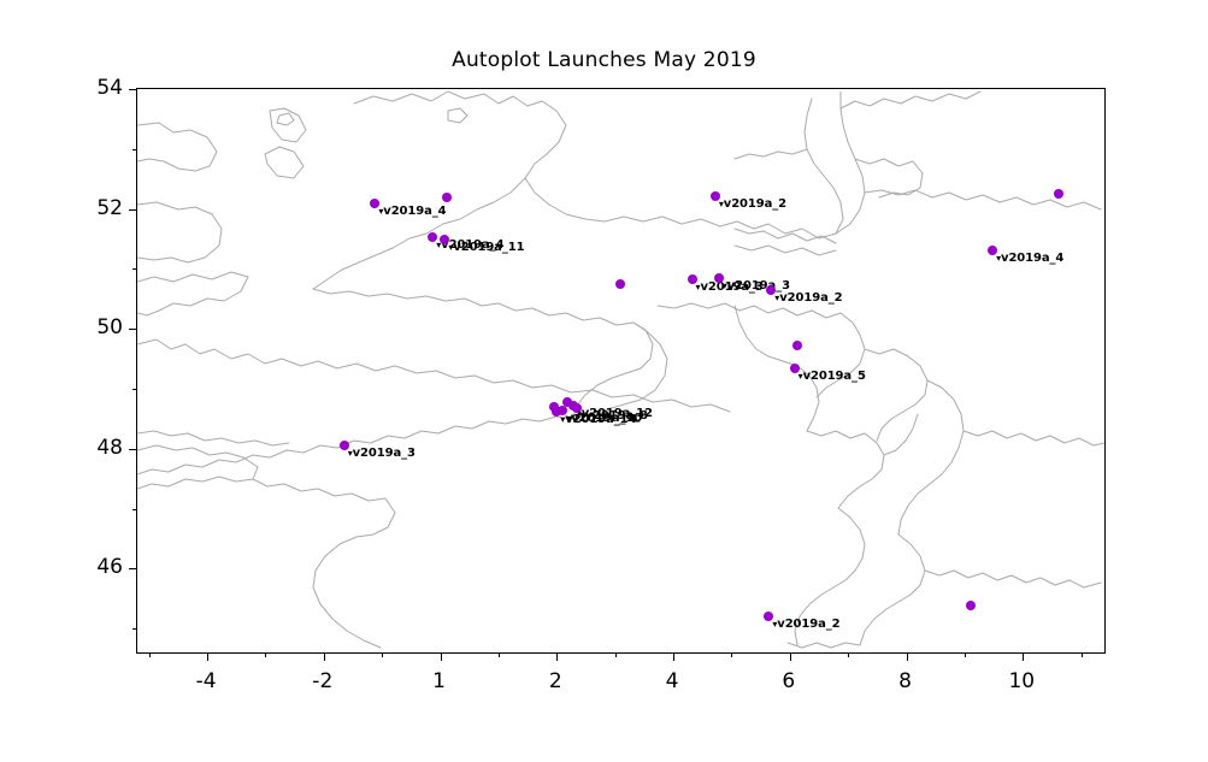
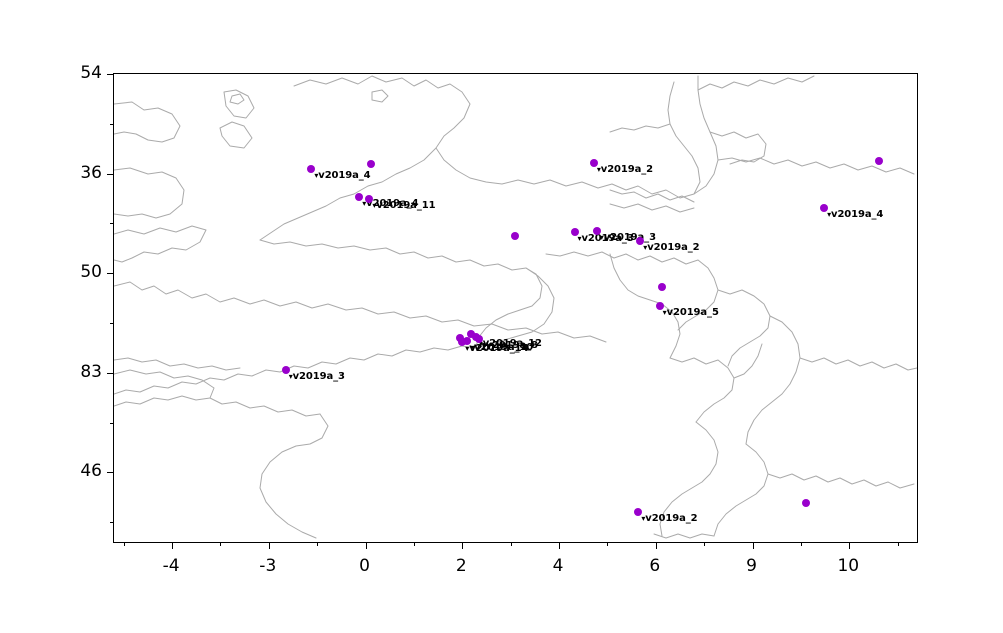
- Autoplot Launches May 2019
  v2019a_4
  v2019a_4
  v2019a_11
  v2019a_2
  v2019a_4
  v2019a_3
  v2019_3
  v2019a_2
  v2019a_5
  v2019a_12
  v2019a_8
  v2019a_10
  v2019a_14
  v2019a_3
  v2019a_2
  46
- 48
+ 83
  50
- 52
+ 36
  54
  -4
- -2
+ -3
- 1
+ 0
  2
  4
  6
- 8
+ 9
  10
